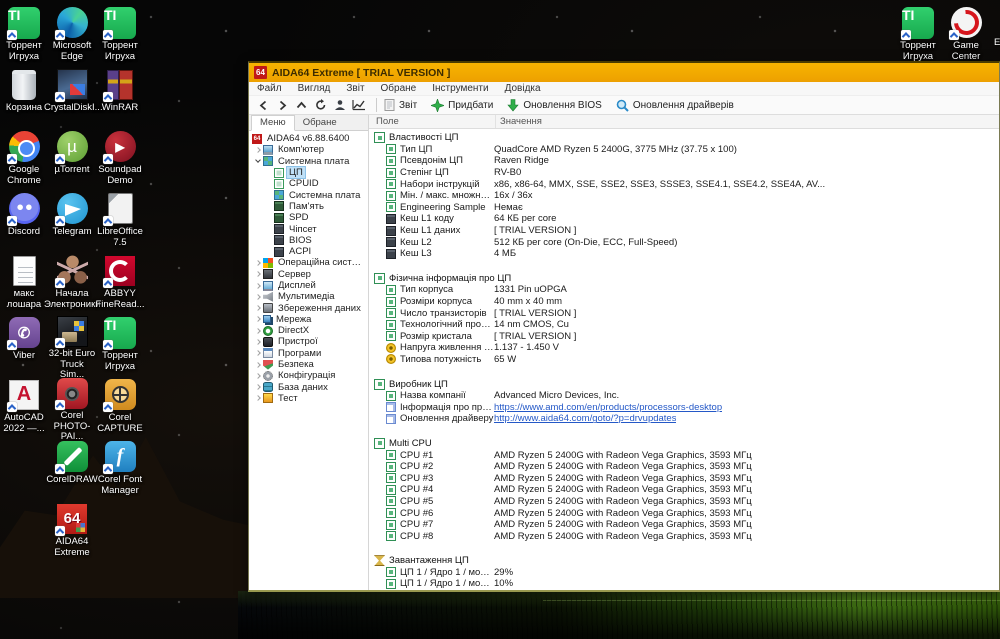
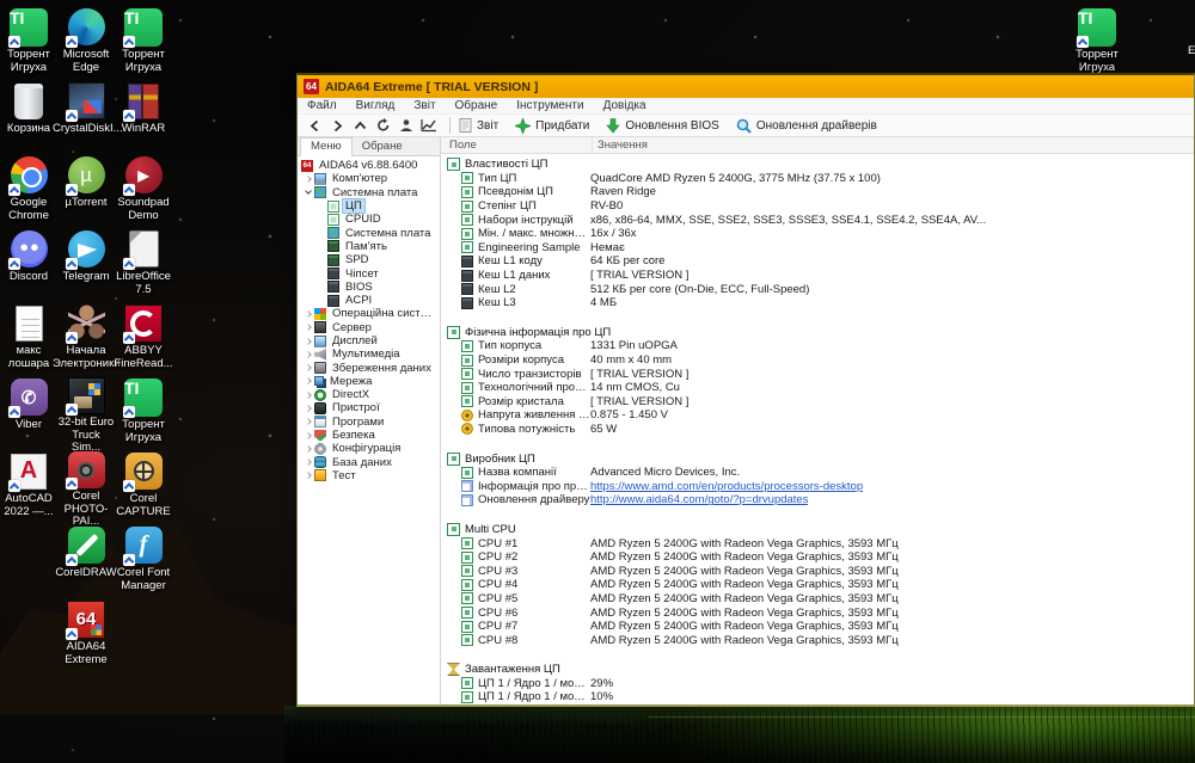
  TI
  Торрент
  Игруха
  Microsoft
  Edge
  TI
  Торрент
  Игруха
  Корзина
  CrystalDiskI..
  WinRAR
  Google
  Chrome
  µ
  µTorrent
  ▶
  Soundpad
  Demo
  Discord
  Telegram
  LibreOffice
  7.5
  макс
  лошара
  Начала
  Электроники
  ABBYY
  FineRead...
  ✆
  Viber
  32-bit Euro
  Truck Sim...
  TI
  Торрент
  Игруха
  A
  AutoCAD
  2022 —...
  Corel
  PHOTO-PAI...
  Corel
  CAPTURE
  CorelDRAW
  f
  Corel Font
  Manager
  64
  AIDA64
  Extreme
  TI
  Торрент
  Игруха
- Game Center
  E
  64
  AIDA64 Extreme [ TRIAL VERSION ]
  Файл
  Вигляд
  Звіт
  Обране
  Інструменти
  Довідка
  Звіт
  Придбати
  Оновлення BIOS
  Оновлення драйверів
  Меню
  Обране
  AIDA64 v6.88.6400
  Комп'ютер
  Системна плата
  ЦП
  CPUID
  Системна плата
  Пам'ять
  SPD
  Чіпсет
  BIOS
  ACPI
  Операційна система
  Сервер
  Дисплей
  Мультимедіа
  Збереження даних
  Мережа
  DirectX
  Пристрої
  Програми
  Безпека
  Конфігурація
  База даних
  Тест
  Поле
  Значення
  Властивості ЦП
  Тип ЦП
  QuadCore AMD Ryzen 5 2400G, 3775 MHz (37.75 x 100)
  Псевдонім ЦП
  Raven Ridge
  Степінг ЦП
  RV-B0
  Набори інструкцій
  x86, x86-64, MMX, SSE, SSE2, SSE3, SSSE3, SSE4.1, SSE4.2, SSE4A, AV...
  Мін. / макс. множник
  16x / 36x
  Engineering Sample
  Немає
  Кеш L1 коду
  64 КБ per core
  Кеш L1 даних
  [ TRIAL VERSION ]
  Кеш L2
  512 КБ per core (On-Die, ECC, Full-Speed)
  Кеш L3
  4 МБ
  Фізична інформація про ЦП
  Тип корпуса
  1331 Pin uOPGA
  Розміри корпуса
  40 mm x 40 mm
  Число транзисторів
  [ TRIAL VERSION ]
  Технологічний проце
  14 nm CMOS, Cu
  Розмір кристала
  [ TRIAL VERSION ]
  Напруга живлення яд
- 1.137 - 1.450 V
+ 0.875 - 1.450 V
  Типова потужність
  65 W
  Виробник ЦП
  Назва компанії
  Advanced Micro Devices, Inc.
  Інформація про прод
  https://www.amd.com/en/products/processors-desktop
  Оновлення драйверу
  http://www.aida64.com/goto/?p=drvupdates
  Multi CPU
  CPU #1
  AMD Ryzen 5 2400G with Radeon Vega Graphics, 3593 МГц
  CPU #2
  AMD Ryzen 5 2400G with Radeon Vega Graphics, 3593 МГц
  CPU #3
  AMD Ryzen 5 2400G with Radeon Vega Graphics, 3593 МГц
  CPU #4
  AMD Ryzen 5 2400G with Radeon Vega Graphics, 3593 МГц
  CPU #5
  AMD Ryzen 5 2400G with Radeon Vega Graphics, 3593 МГц
  CPU #6
  AMD Ryzen 5 2400G with Radeon Vega Graphics, 3593 МГц
  CPU #7
  AMD Ryzen 5 2400G with Radeon Vega Graphics, 3593 МГц
  CPU #8
  AMD Ryzen 5 2400G with Radeon Vega Graphics, 3593 МГц
  Завантаження ЦП
  ЦП 1 / Ядро 1 / модул
  29%
  ЦП 1 / Ядро 1 / модул
  10%
